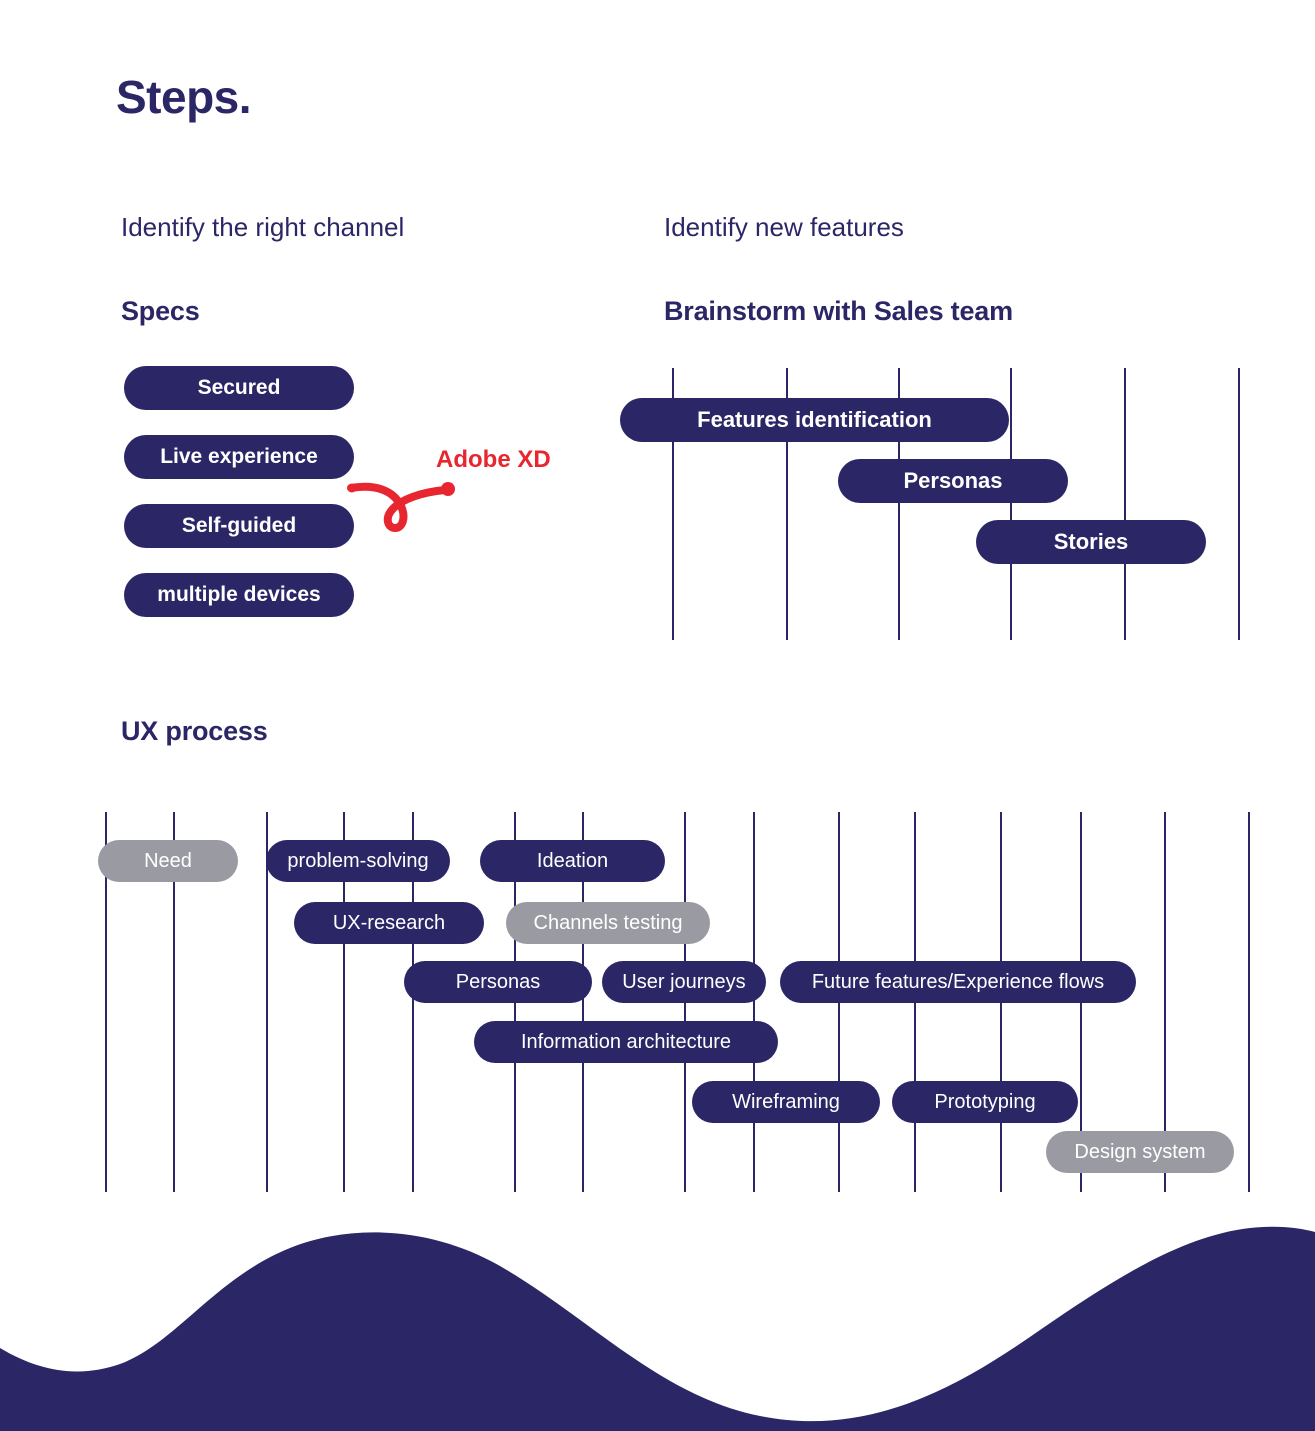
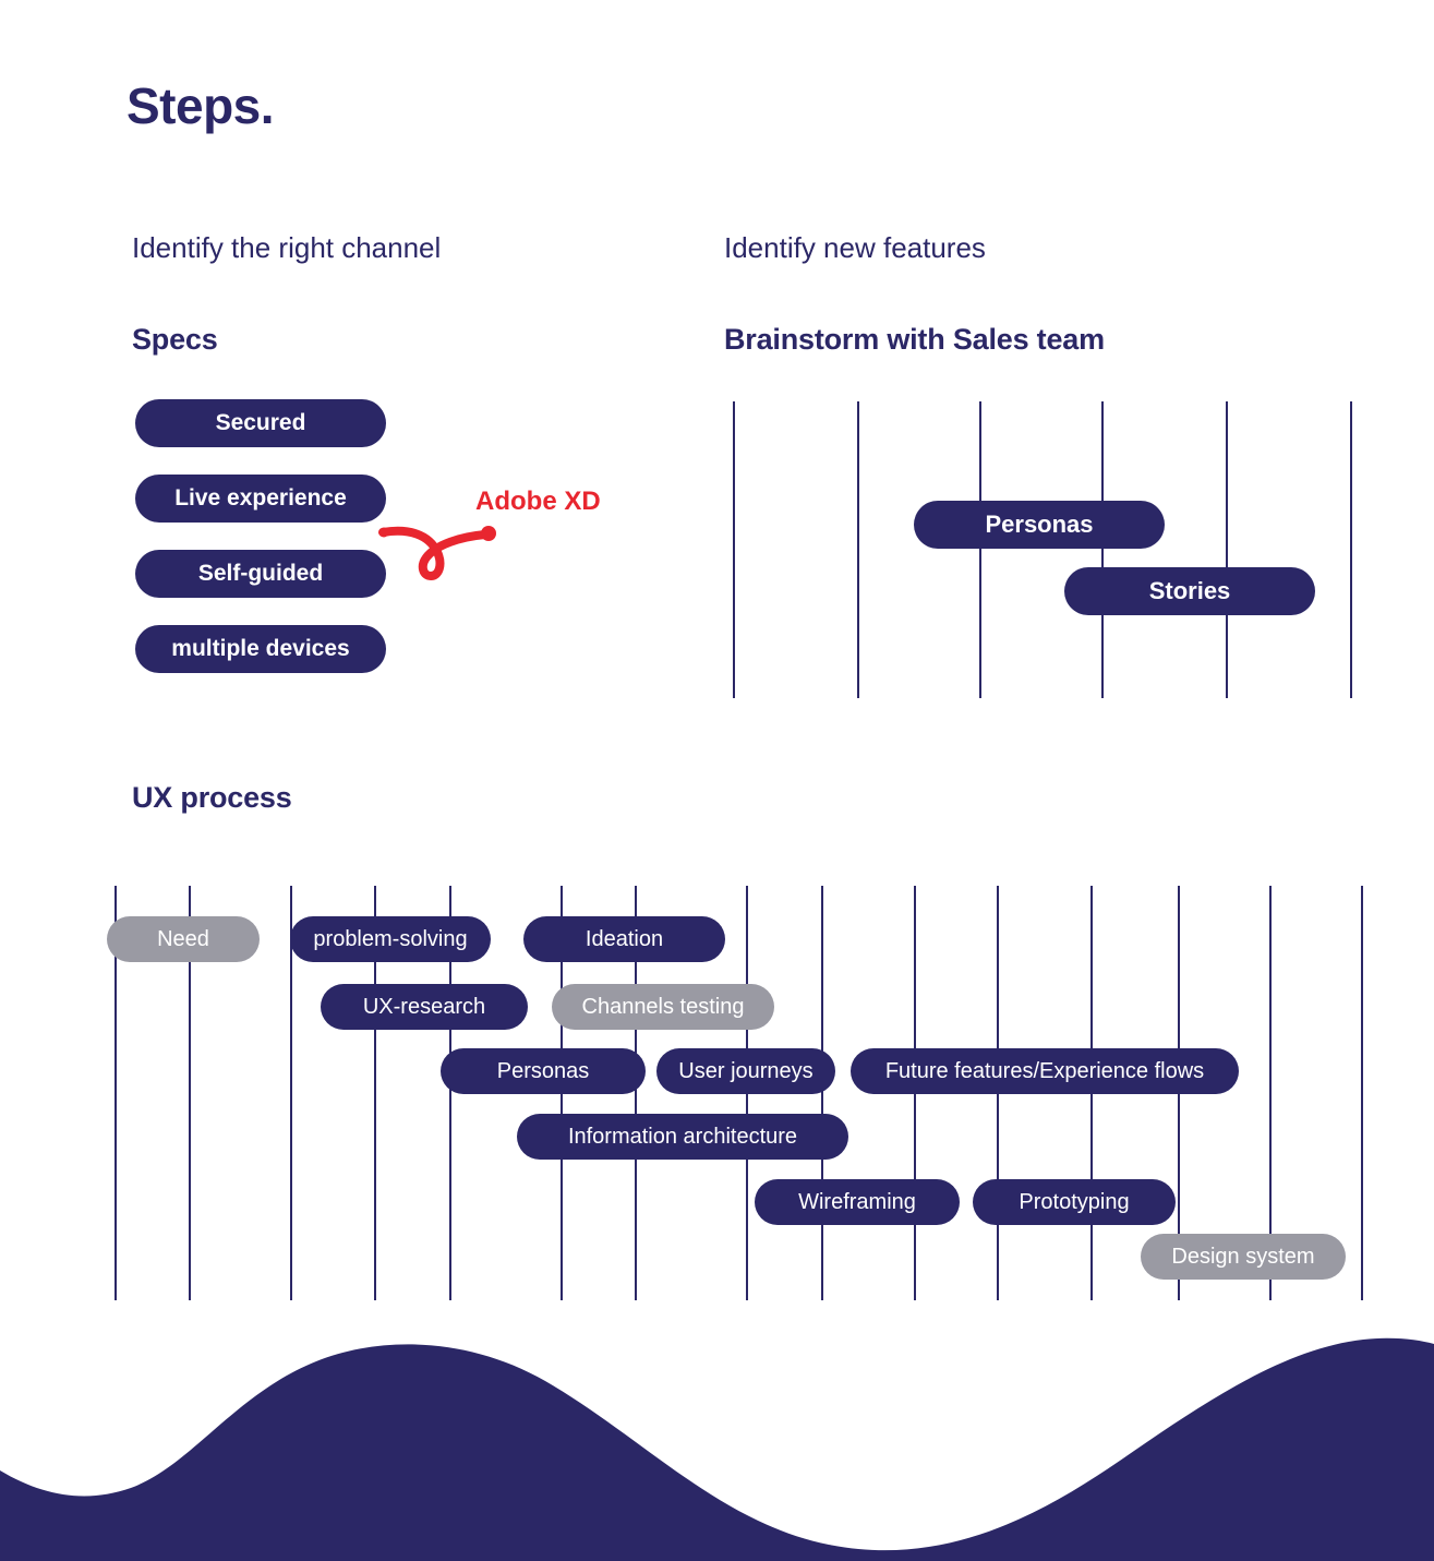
  Steps.
  Identify the right channel
  Specs
  Secured
  Live experience
  Self-guided
  multiple devices
  Adobe XD
  Identify new features
  Brainstorm with Sales team
- Features identification
  Personas
  Stories
  UX process
  Need
  problem-solving
  Ideation
  UX-research
  Channels testing
  Personas
  User journeys
  Future features/Experience flows
  Information architecture
  Wireframing
  Prototyping
  Design system
